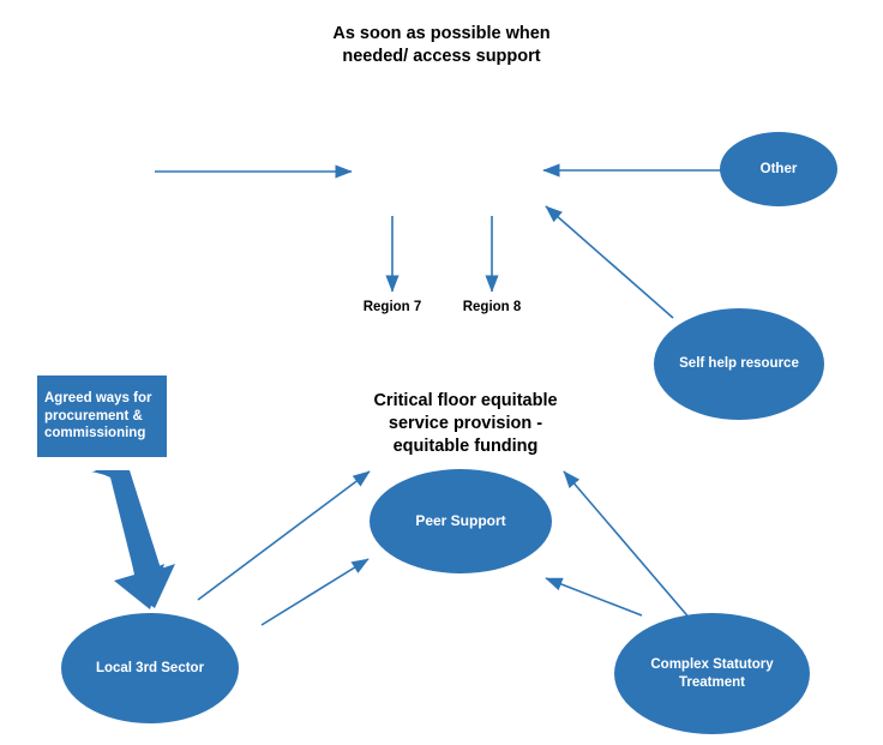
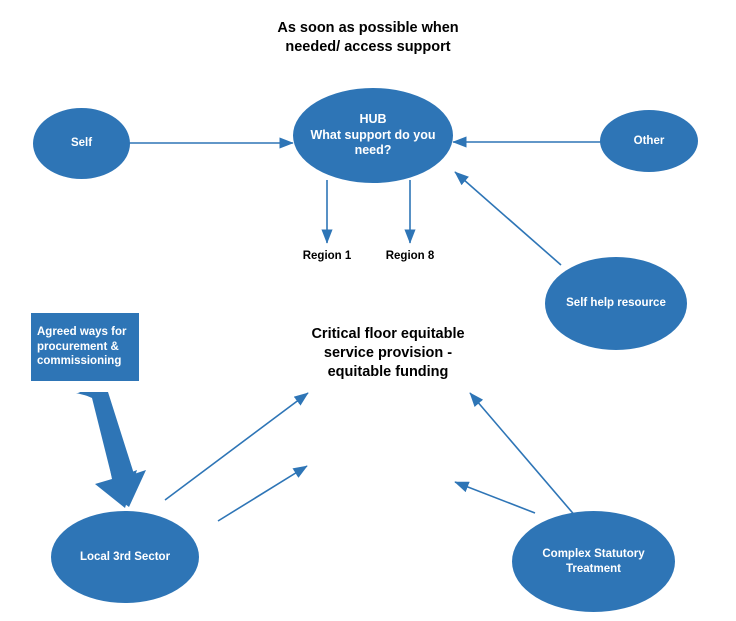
  As soon as possible when
  needed/ access support
  Critical floor equitable
  service provision -
  equitable funding
+ Self
+ HUB
+ What support do you
+ need?
  Other
  Self help resource
- Region 7
+ Region 1
  Region 8
  Agreed ways for
  procurement &
  commissioning
- Peer Support
  Local 3rd Sector
  Complex Statutory
  Treatment
